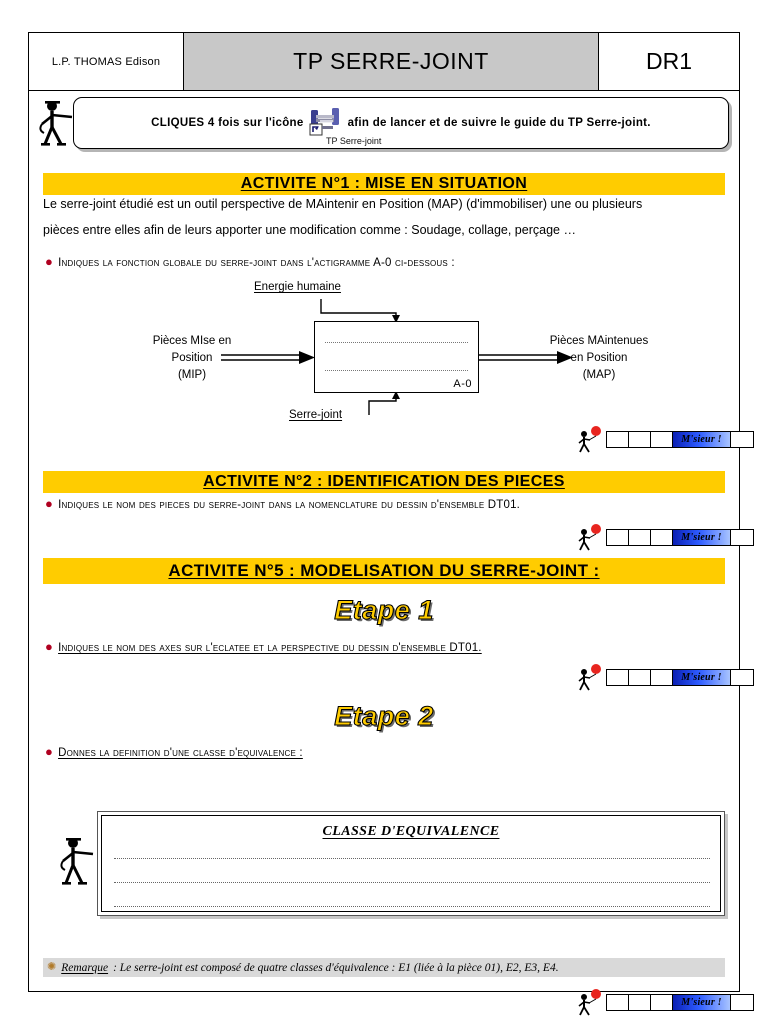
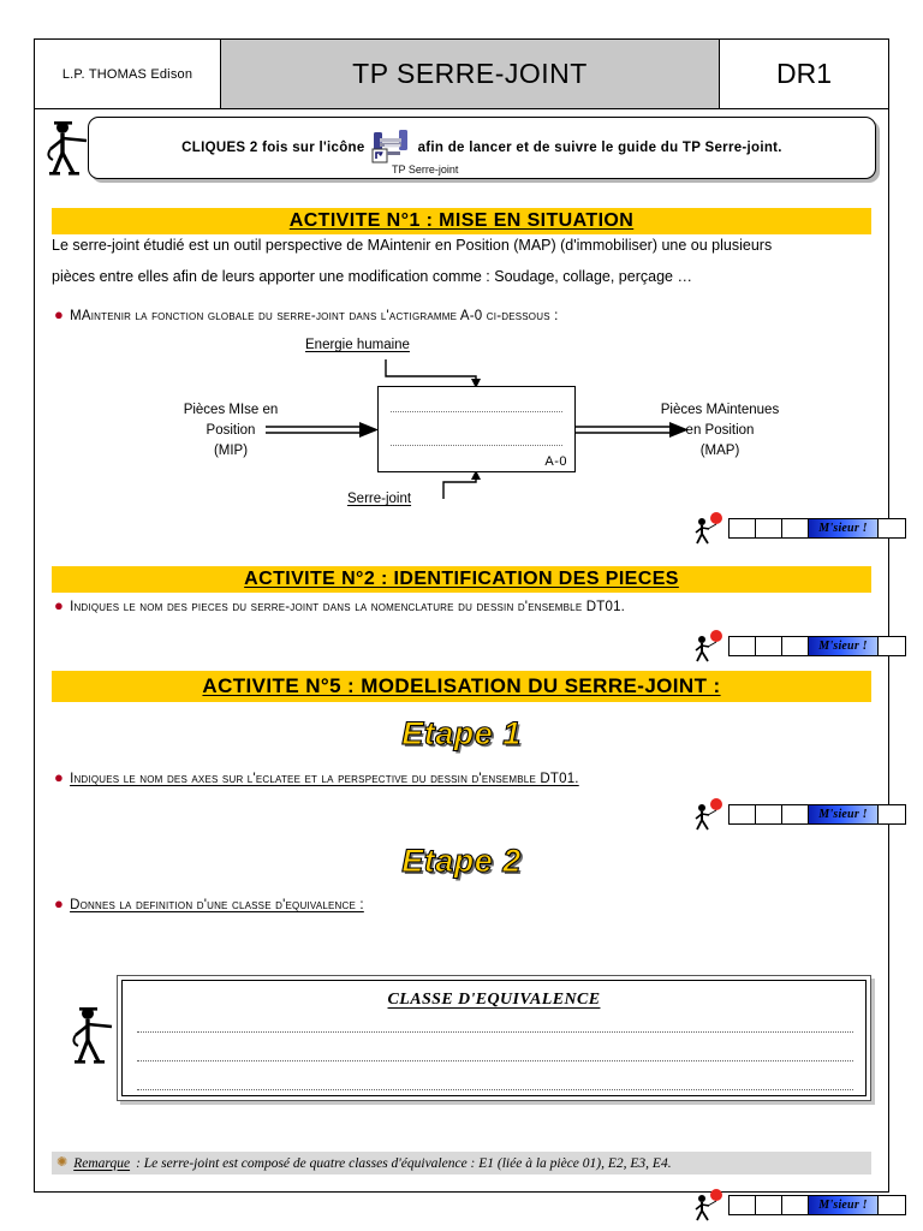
  L.P. THOMAS Edison
  TP SERRE-JOINT
  DR1
- CLIQUES 4 fois sur l'icône
+ CLIQUES 2 fois sur l'icône
  afin de lancer et de suivre le guide du TP Serre-joint.
  TP Serre-joint
  ACTIVITE N°1 : MISE EN SITUATION
  Le serre-joint étudié est un outil perspective de MAintenir en Position (MAP) (d'immobiliser) une ou plusieurs
  pièces entre elles afin de leurs apporter une modification comme : Soudage, collage, perçage …
  ●
- Indiques la fonction globale du serre-joint dans l'actigramme A-0 ci-dessous :
+ MAintenir la fonction globale du serre-joint dans l'actigramme A-0 ci-dessous :
  Energie humaine
  A-0
  Pièces MIse en
  Position
  (MIP)
  Pièces MAintenues
  en Position
  (MAP)
  Serre-joint
  M'sieur !
  ACTIVITE N°2 : IDENTIFICATION DES PIECES
  ●
  Indiques le nom des pieces du serre-joint dans la nomenclature du dessin d'ensemble DT01.
  M'sieur !
  ACTIVITE N°5 : MODELISATION DU SERRE-JOINT :
  Etape 1
  ●
  Indiques le nom des axes sur l'eclatee et la perspective du dessin d'ensemble DT01.
  M'sieur !
  Etape 2
  ●
  Donnes la definition d'une classe d'equivalence :
  CLASSE D'EQUIVALENCE
  ✺
  Remarque
  : Le serre-joint est composé de quatre classes d'équivalence : E1 (liée à la pièce 01), E2, E3, E4.
  M'sieur !
